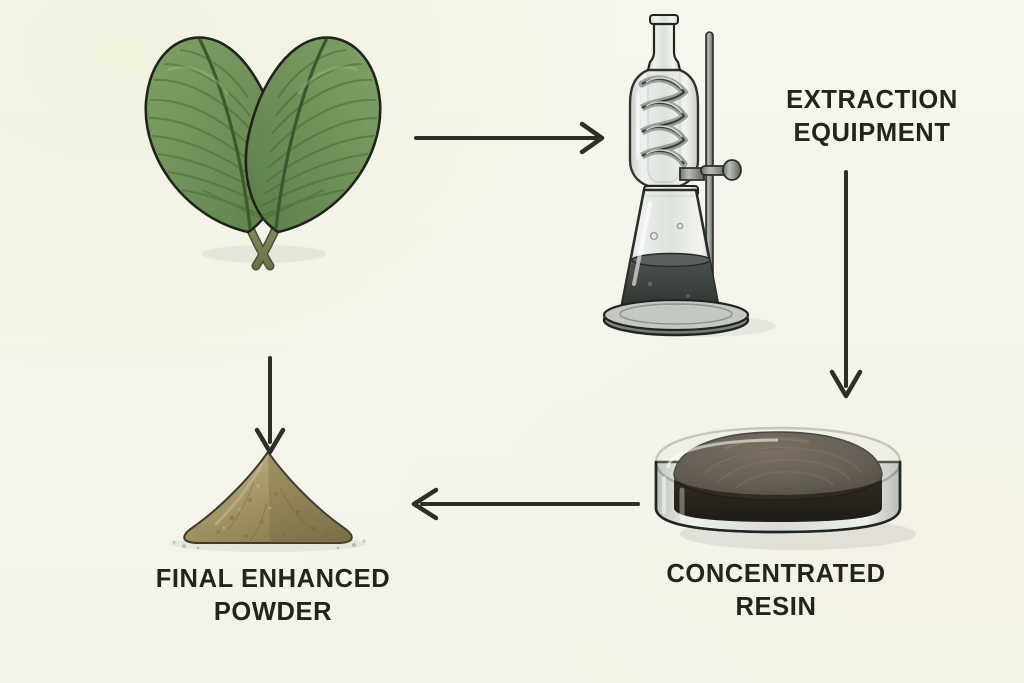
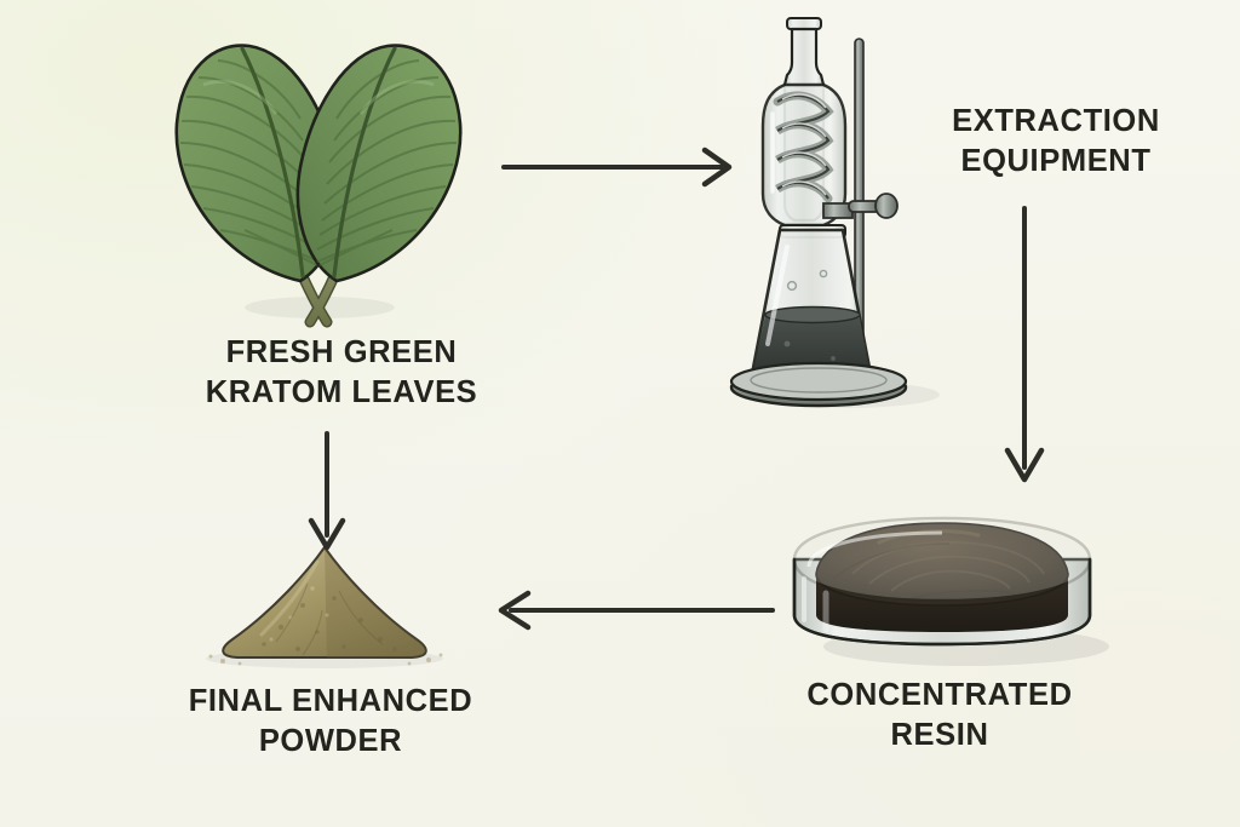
+ FRESH GREEN
+ KRATOM LEAVES
  EXTRACTION
  EQUIPMENT
  CONCENTRATED
  RESIN
  FINAL ENHANCED
  POWDER
